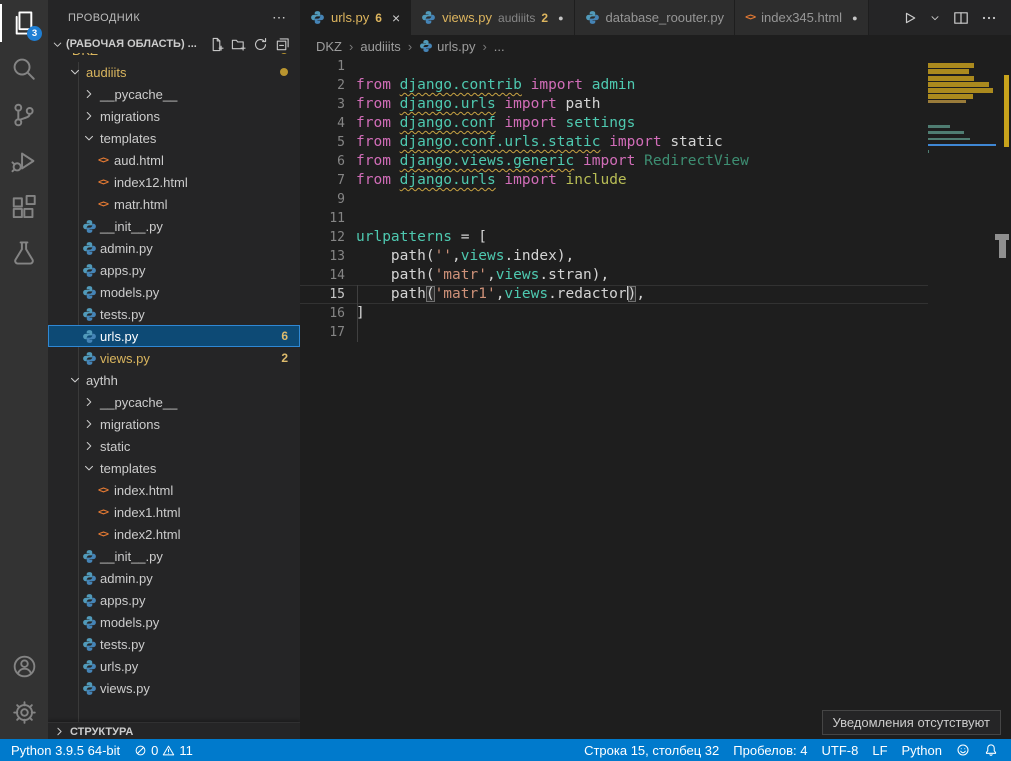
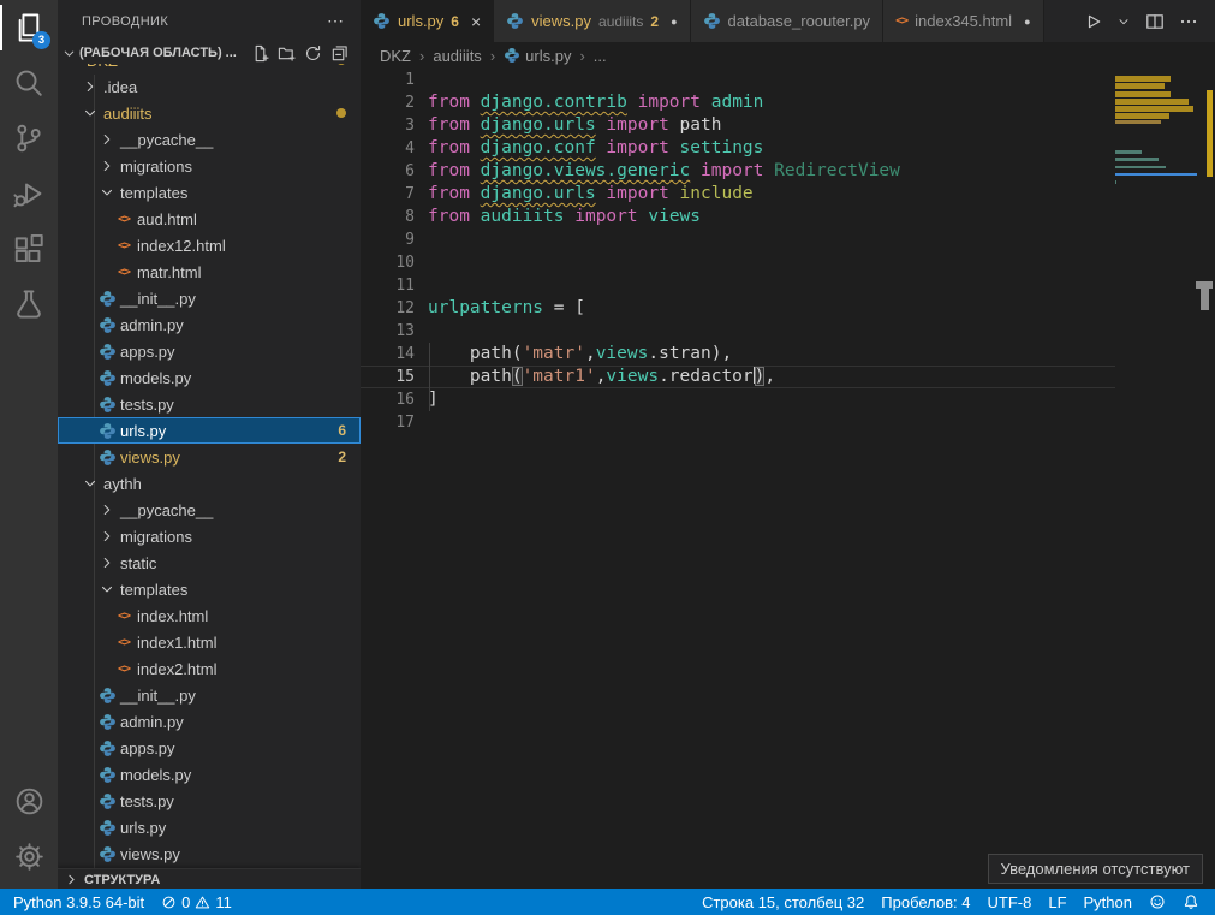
  3
  ПРОВОДНИК
  ⋯
  (РАБОЧАЯ ОБЛАСТЬ) ...
+ .idea
  audiiits
  __pycache__
  migrations
  templates
  <>
  aud.html
  <>
  index12.html
  <>
  matr.html
  __init__.py
  admin.py
  apps.py
  models.py
  tests.py
  urls.py
  6
  views.py
  2
  aythh
  __pycache__
  migrations
  static
  templates
  <>
  index.html
  <>
  index1.html
  <>
  index2.html
  __init__.py
  admin.py
  apps.py
  models.py
  tests.py
  urls.py
  views.py
  СТРУКТУРА
  urls.py
  6
  ×
  views.py
  audiiits
  2
  ●
  database_roouter.py
  <>
  index345.html
  ●
  DKZ
  ›
  audiiits
  ›
  urls.py
  ›
  ...
  1
  2
  from django.contrib import admin
  3
  from django.urls import path
  4
  from django.conf import settings
- 5
- from django.conf.urls.static import static
  6
  from django.views.generic import RedirectView
  7
  from django.urls import include
+ 8
+ from audiiits import views
  9
+ 10
  11
  12
  urlpatterns = [
  13
- path('',views.index),
  14
  path('matr',views.stran),
  15
  path('matr1',views.redactor),
  16
  ]
  17
  Python 3.9.5 64-bit
  0
  11
  Строка 15, столбец 32
  Пробелов: 4
  UTF-8
  LF
  Python
  Уведомления отсутствуют
